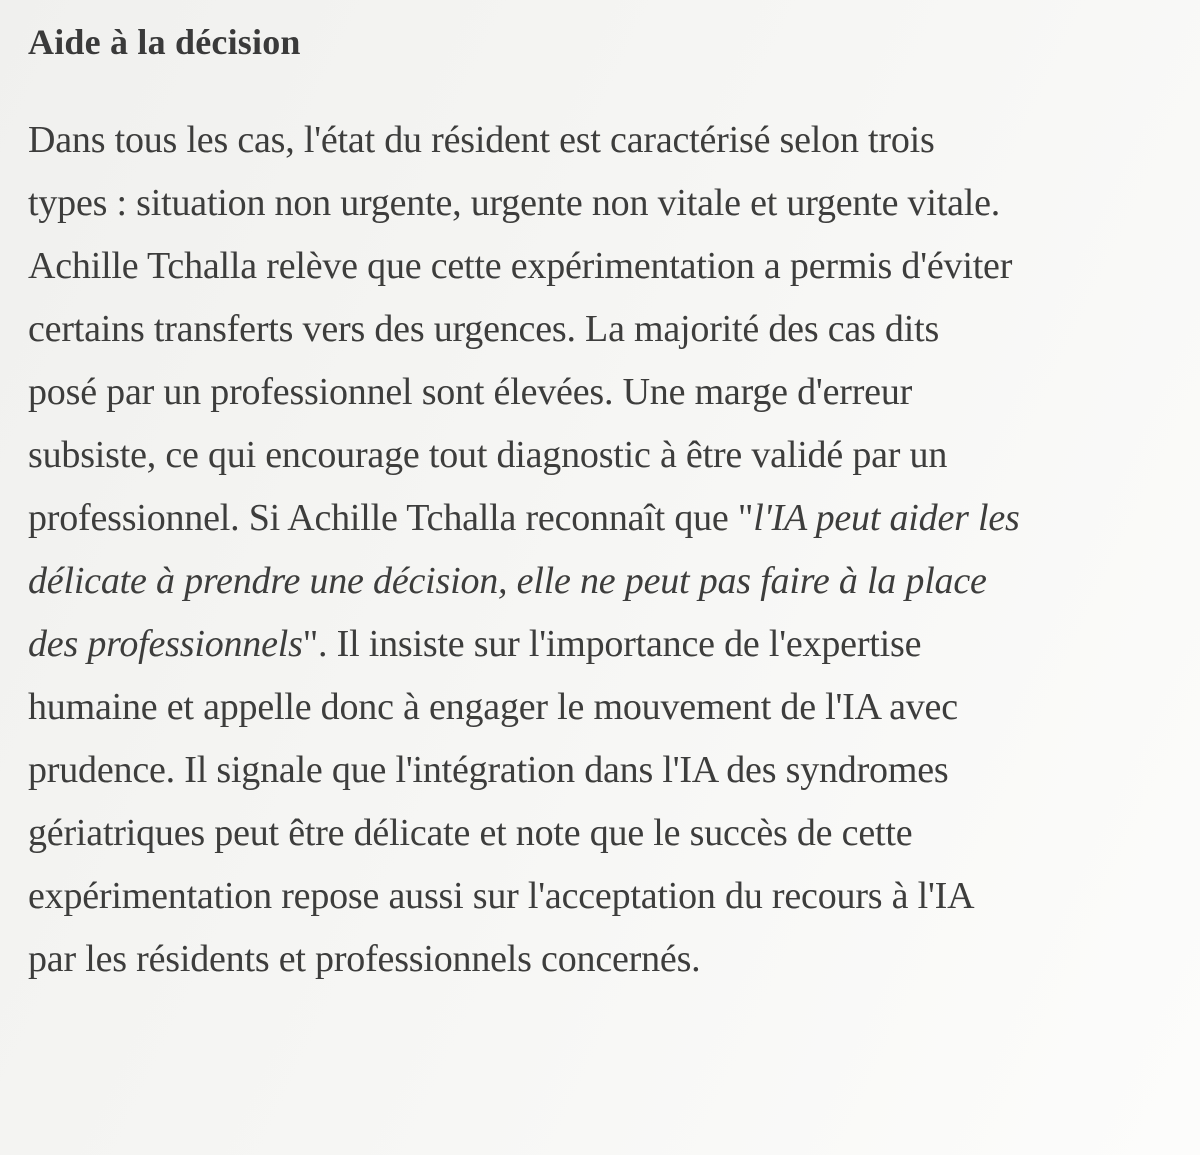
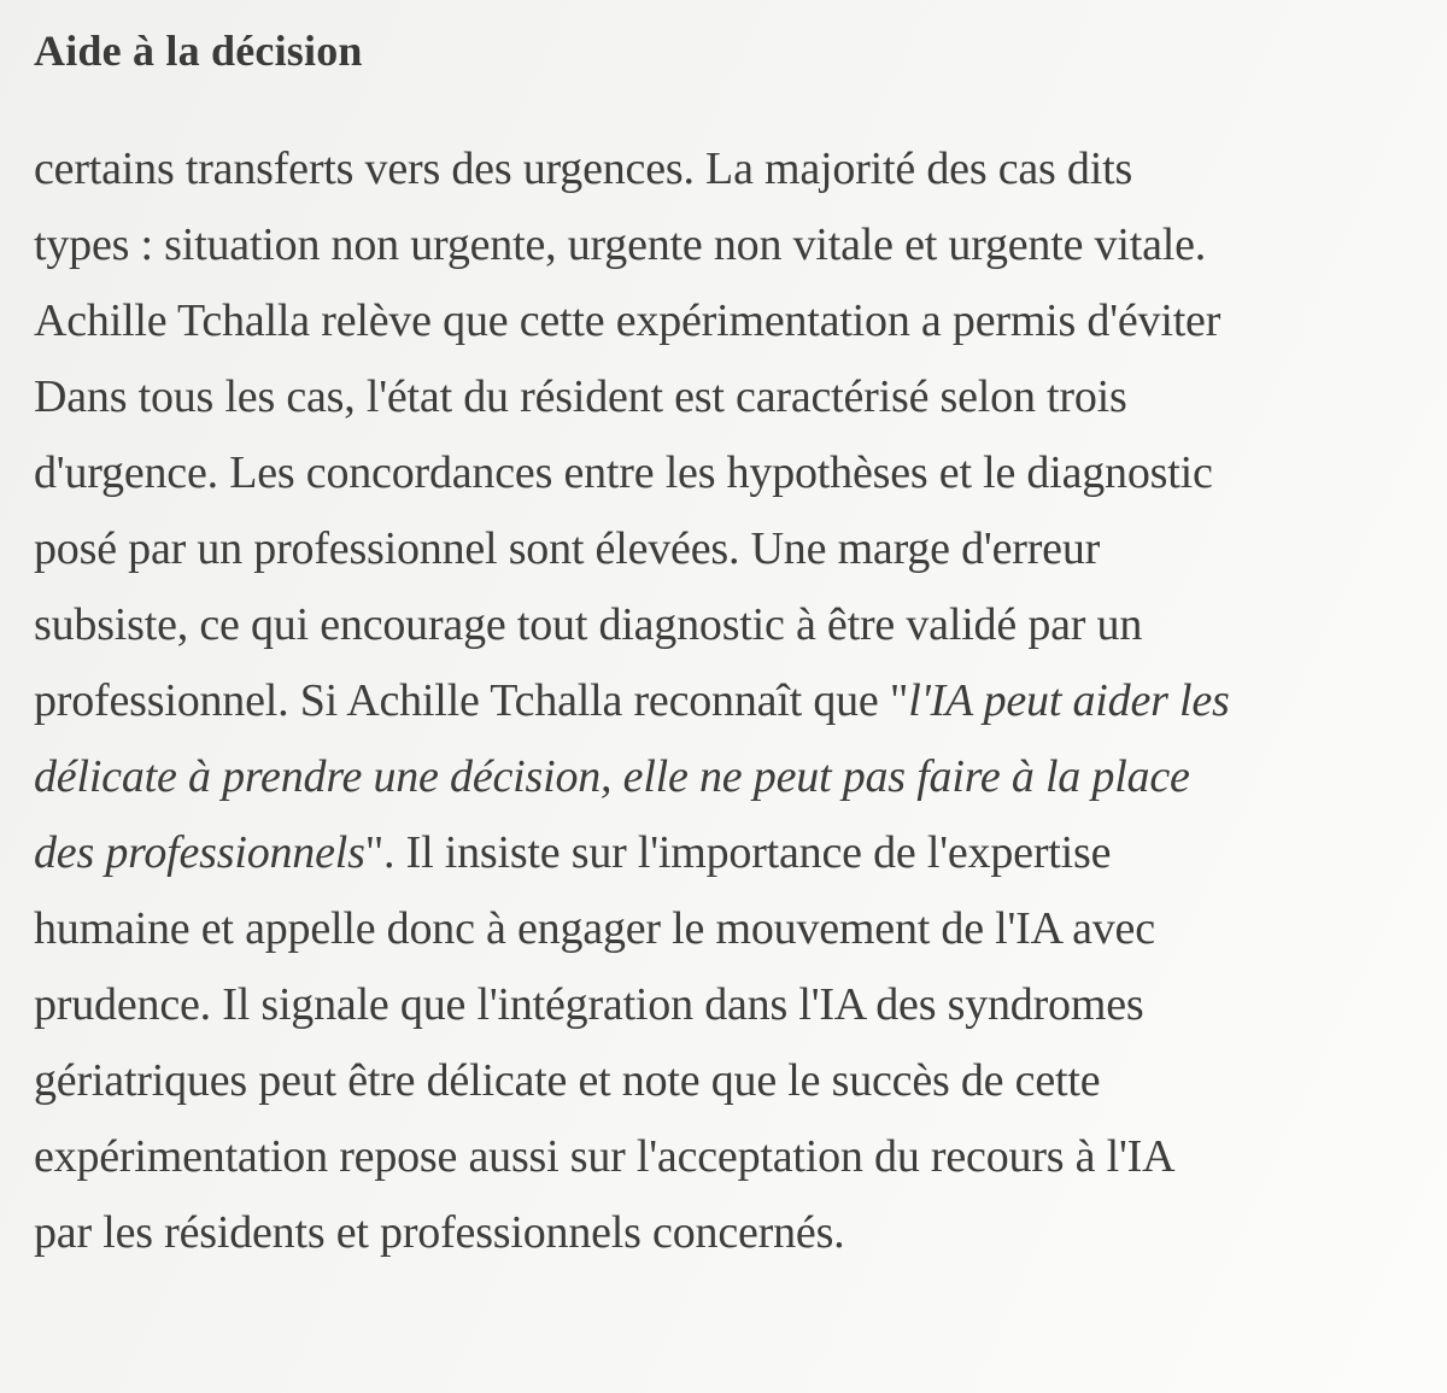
  Aide à la décision
- Dans tous les cas, l'état du résident est caractérisé selon trois
+ certains transferts vers des urgences. La majorité des cas dits
  types : situation non urgente, urgente non vitale et urgente vitale.
  Achille Tchalla relève que cette expérimentation a permis d'éviter
- certains transferts vers des urgences. La majorité des cas dits
+ Dans tous les cas, l'état du résident est caractérisé selon trois
+ d'urgence. Les concordances entre les hypothèses et le diagnostic
  posé par un professionnel sont élevées. Une marge d'erreur
  subsiste, ce qui encourage tout diagnostic à être validé par un
  professionnel. Si Achille Tchalla reconnaît que "l'IA peut aider les
  délicate à prendre une décision, elle ne peut pas faire à la place
  des professionnels". Il insiste sur l'importance de l'expertise
  humaine et appelle donc à engager le mouvement de l'IA avec
  prudence. Il signale que l'intégration dans l'IA des syndromes
  gériatriques peut être délicate et note que le succès de cette
  expérimentation repose aussi sur l'acceptation du recours à l'IA
  par les résidents et professionnels concernés.
